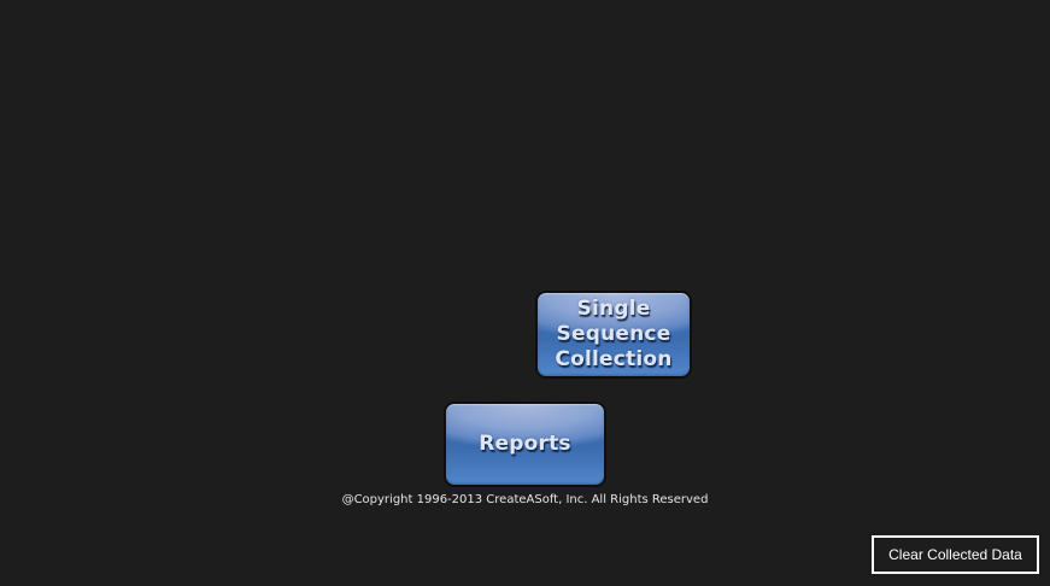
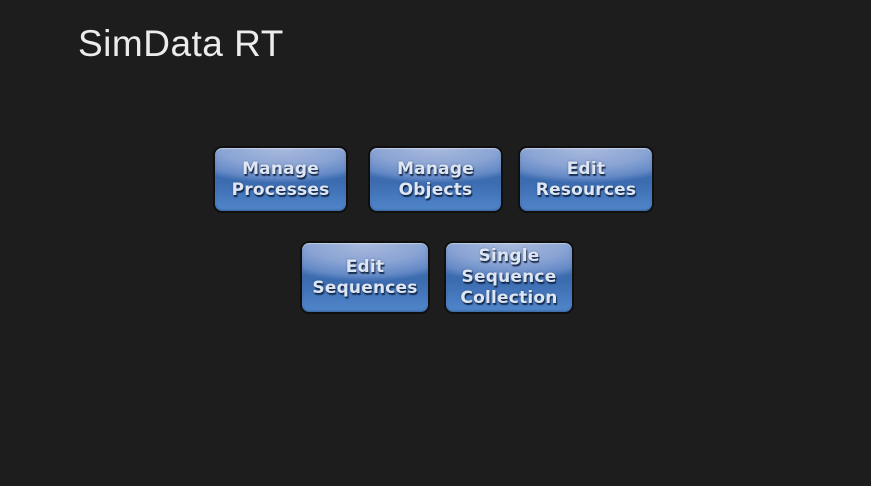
+ SimData RT
+ Manage Processes
+ Manage Objects
+ Edit Resources
+ Edit Sequences
  Single Sequence Collection
- Reports
- @Copyright 1996-2013 CreateASoft, Inc. All Rights Reserved
- Clear Collected Data
